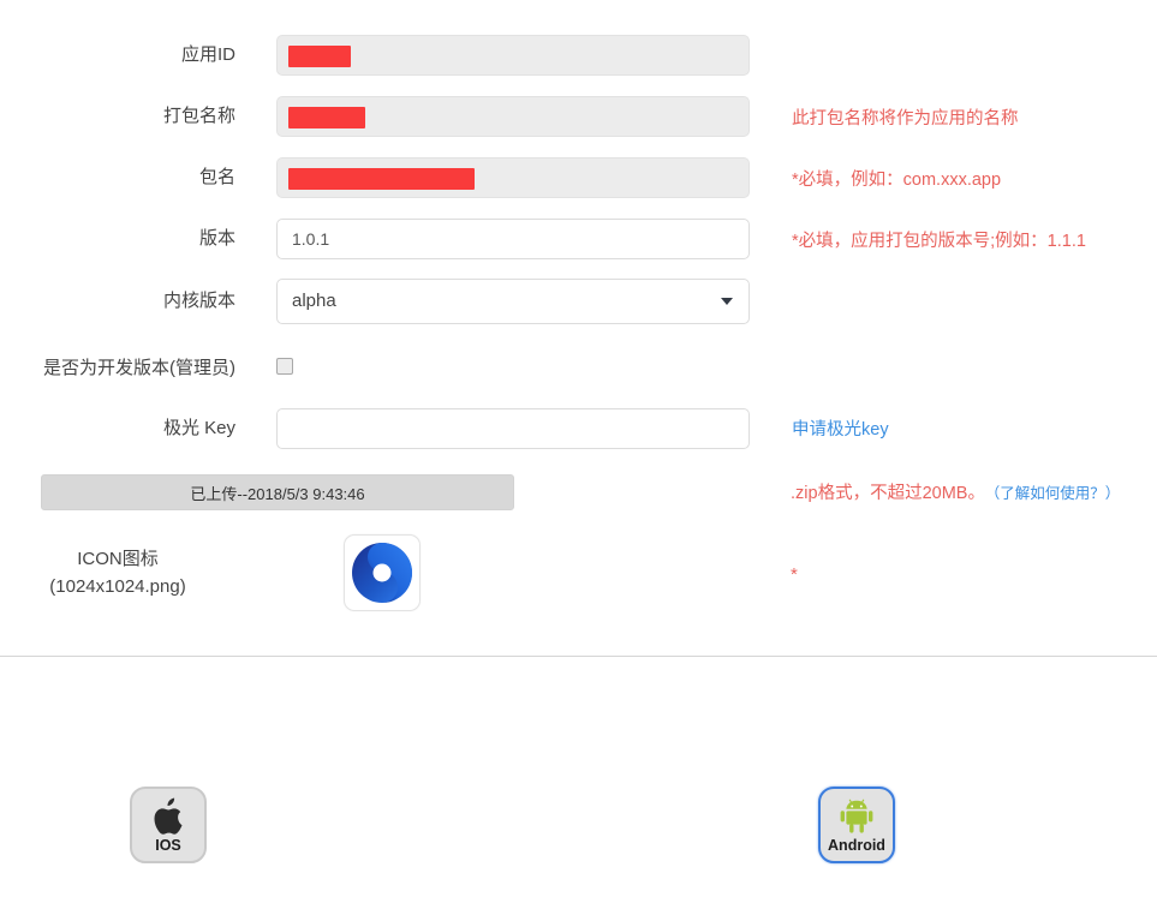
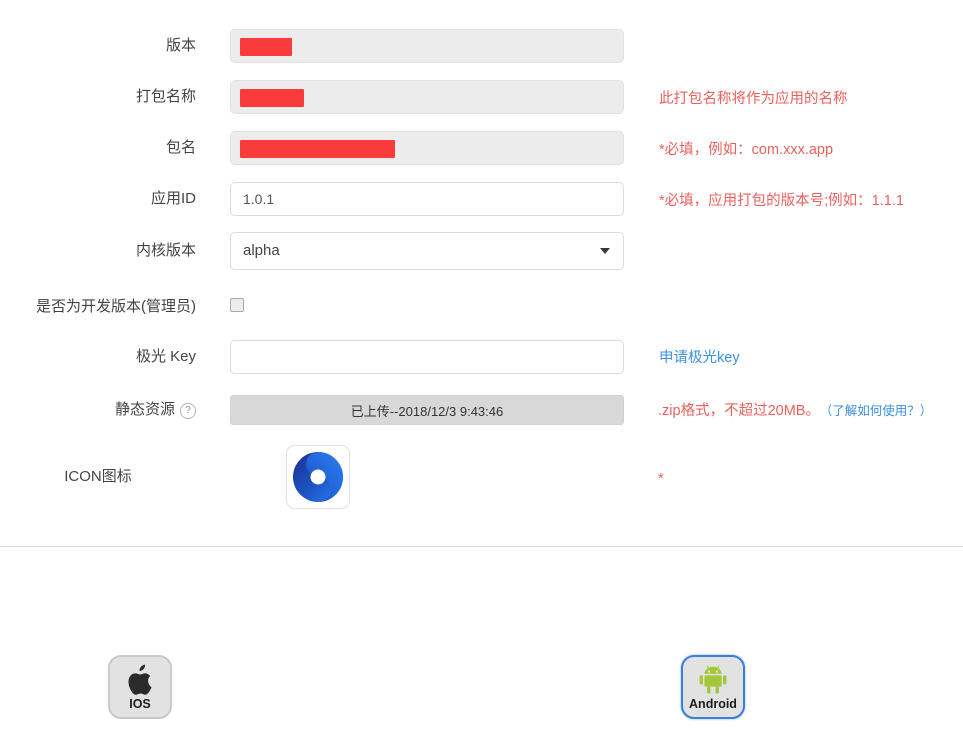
- 应用ID
+ 版本
  打包名称
  此打包名称将作为应用的名称
  包名
  *必填，例如：com.xxx.app
- 版本
+ 应用ID
  1.0.1
  *必填，应用打包的版本号;例如：1.1.1
  内核版本
  alpha
  是否为开发版本(管理员)
  极光 Key
  申请极光key
+ 静态资源 ?
- 已上传--2018/5/3 9:43:46
+ 已上传--2018/12/3 9:43:46
  .zip格式，不超过20MB。 （了解如何使用？）
  ICON图标
- (1024x1024.png)
  *
  IOS
  Android
